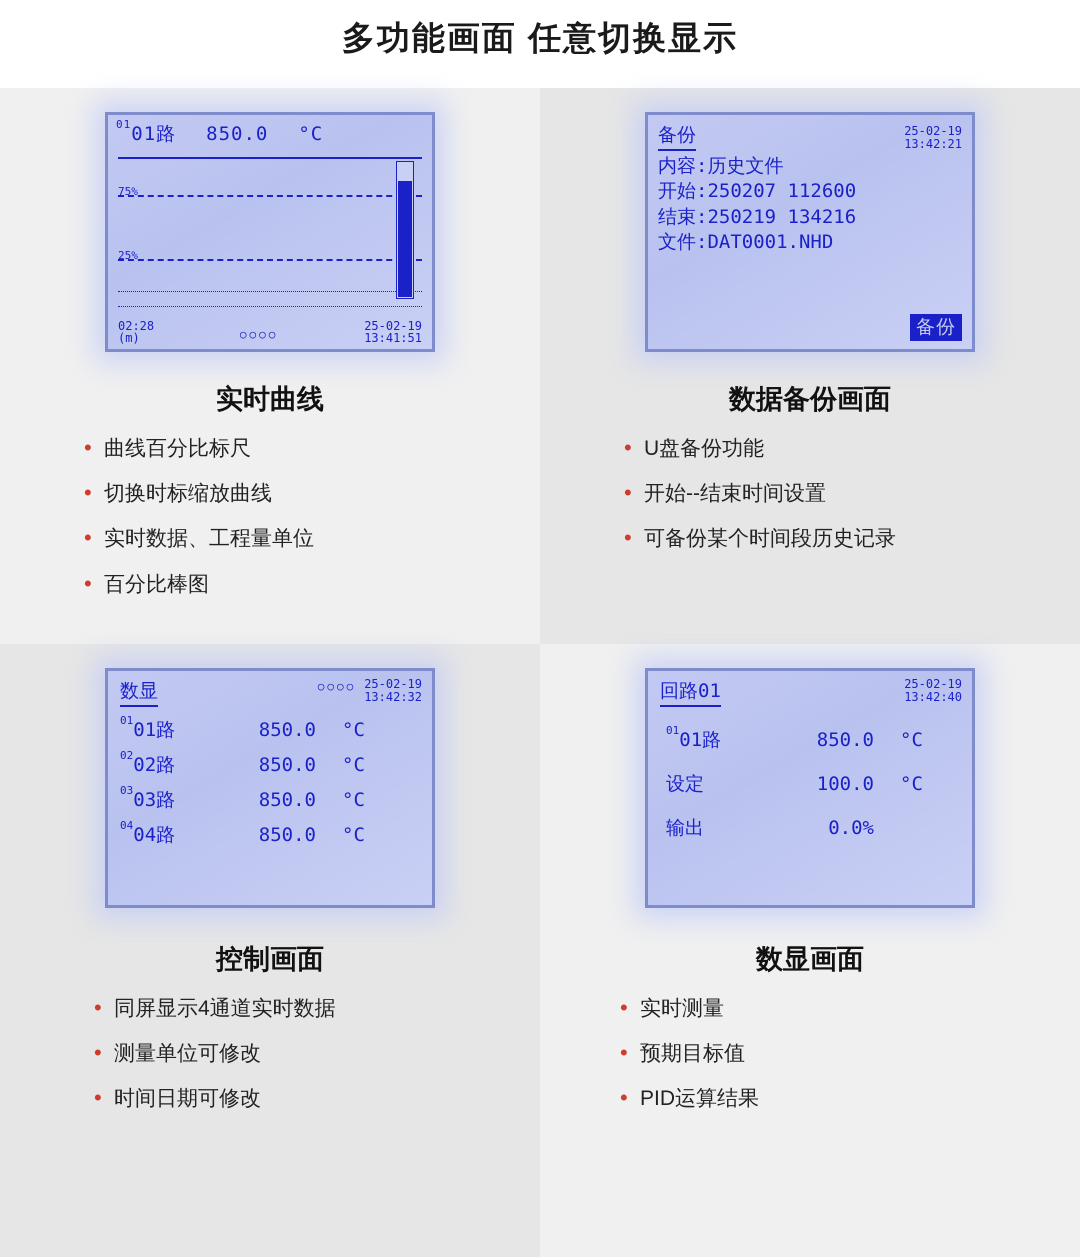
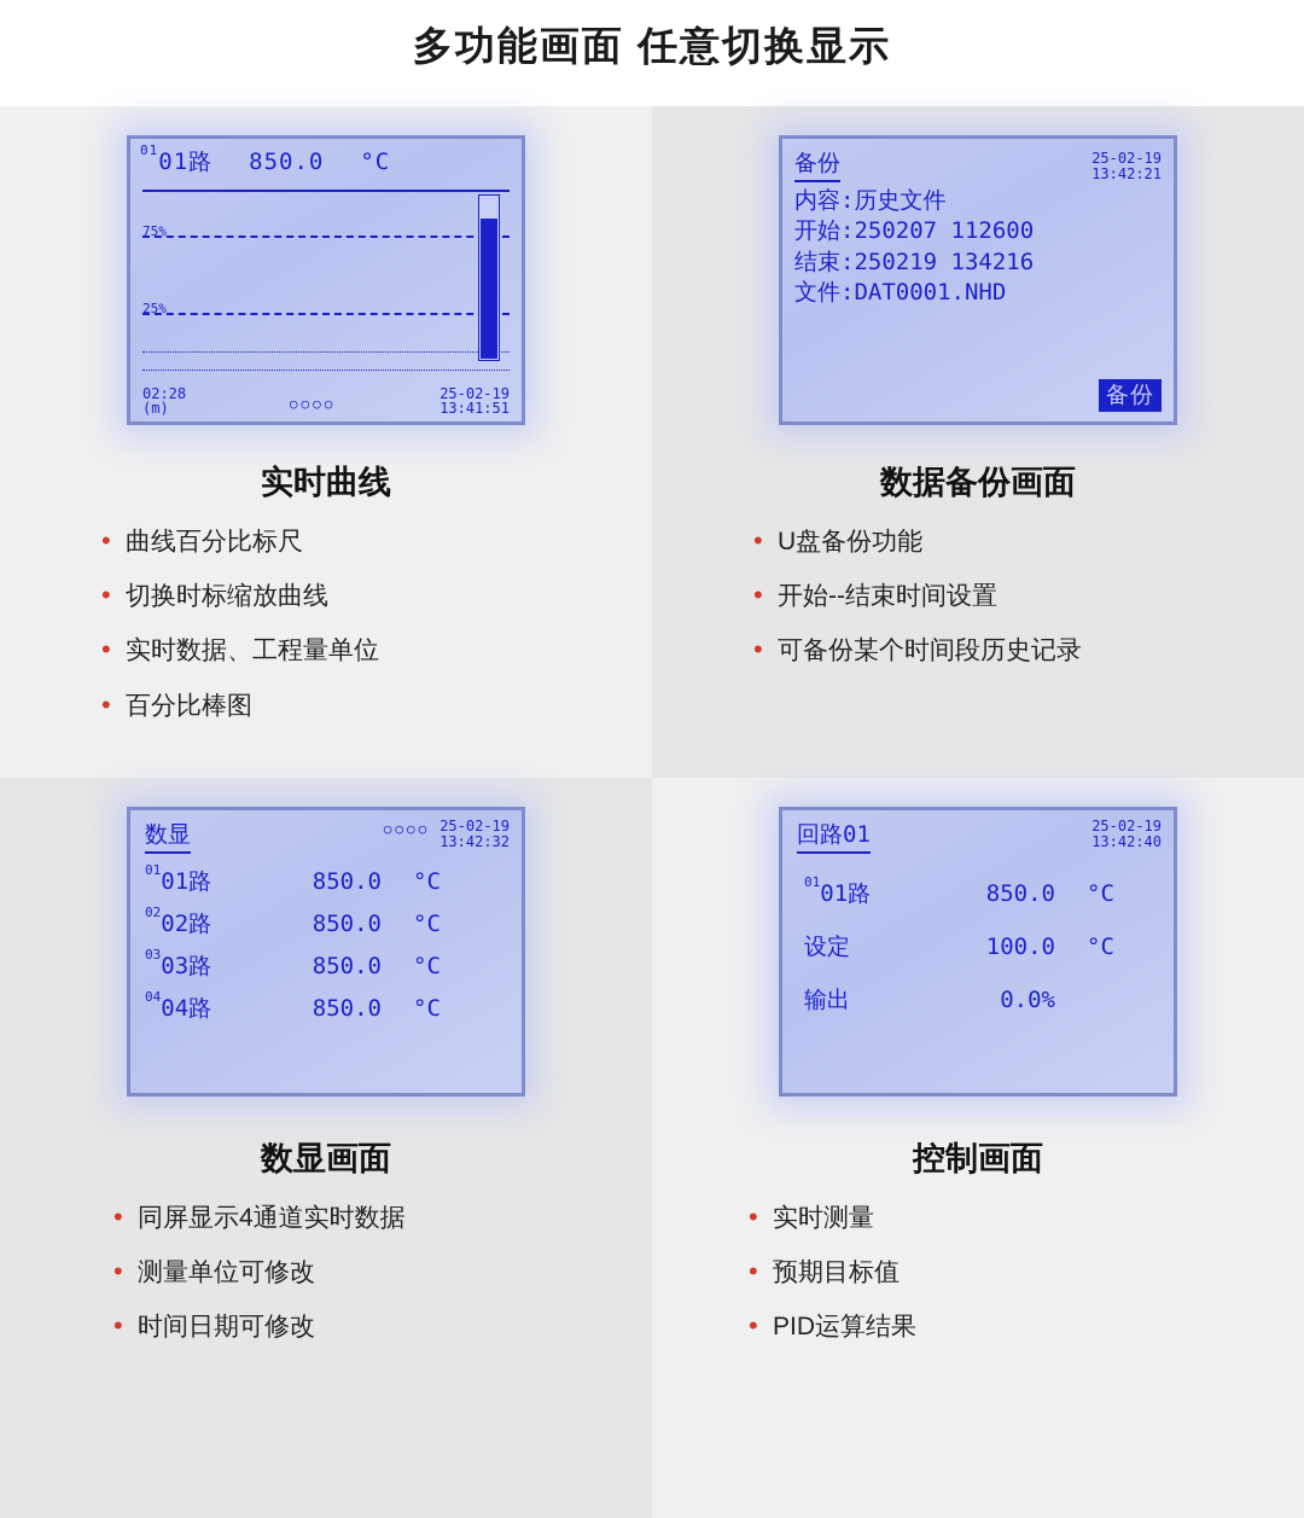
  多功能画面 任意切换显示
  0101路
  850.0
  °C
  75%
  25%
  02:28
  (m)
  ○○○○
  25-02-19
  13:41:51
  实时曲线
  曲线百分比标尺
  切换时标缩放曲线
  实时数据、工程量单位
  百分比棒图
  备份
  25-02-19
  13:42:21
  内容:历史文件
  开始:250207 112600
  结束:250219 134216
  文件:DAT0001.NHD
  备份
  数据备份画面
  U盘备份功能
  开始--结束时间设置
  可备份某个时间段历史记录
  数显
  ○○○○
  25-02-19
  13:42:32
  0101路
  850.0
  °C
  0202路
  850.0
  °C
  0303路
  850.0
  °C
  0404路
  850.0
  °C
- 控制画面
+ 数显画面
  同屏显示4通道实时数据
  测量单位可修改
  时间日期可修改
  回路01
  25-02-19
  13:42:40
  0101路
  850.0
  °C
  设定
  100.0
  °C
  输出
  0.0%
- 数显画面
+ 控制画面
  实时测量
  预期目标值
  PID运算结果
